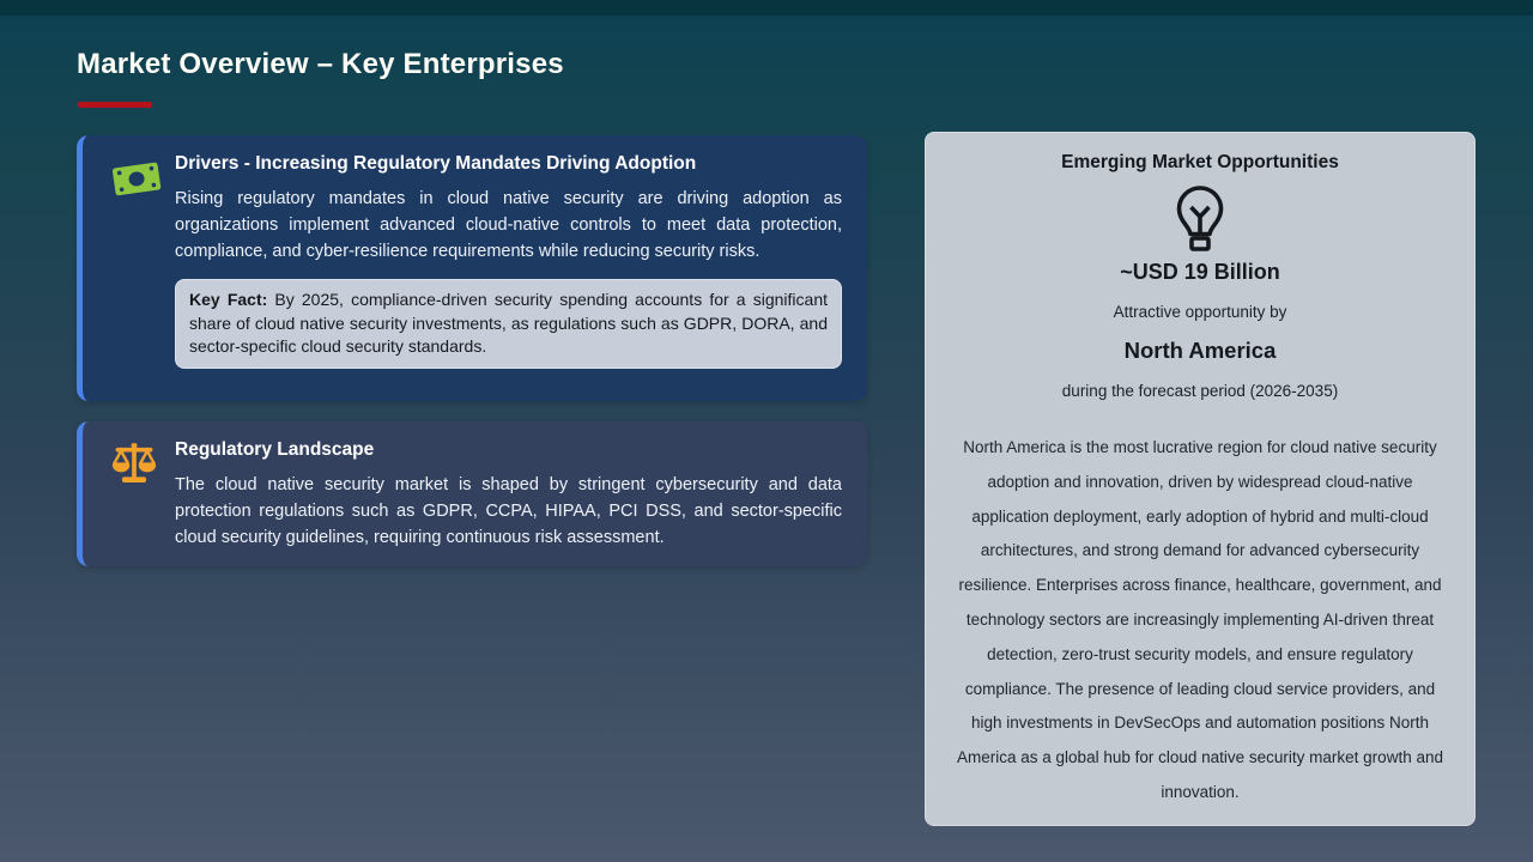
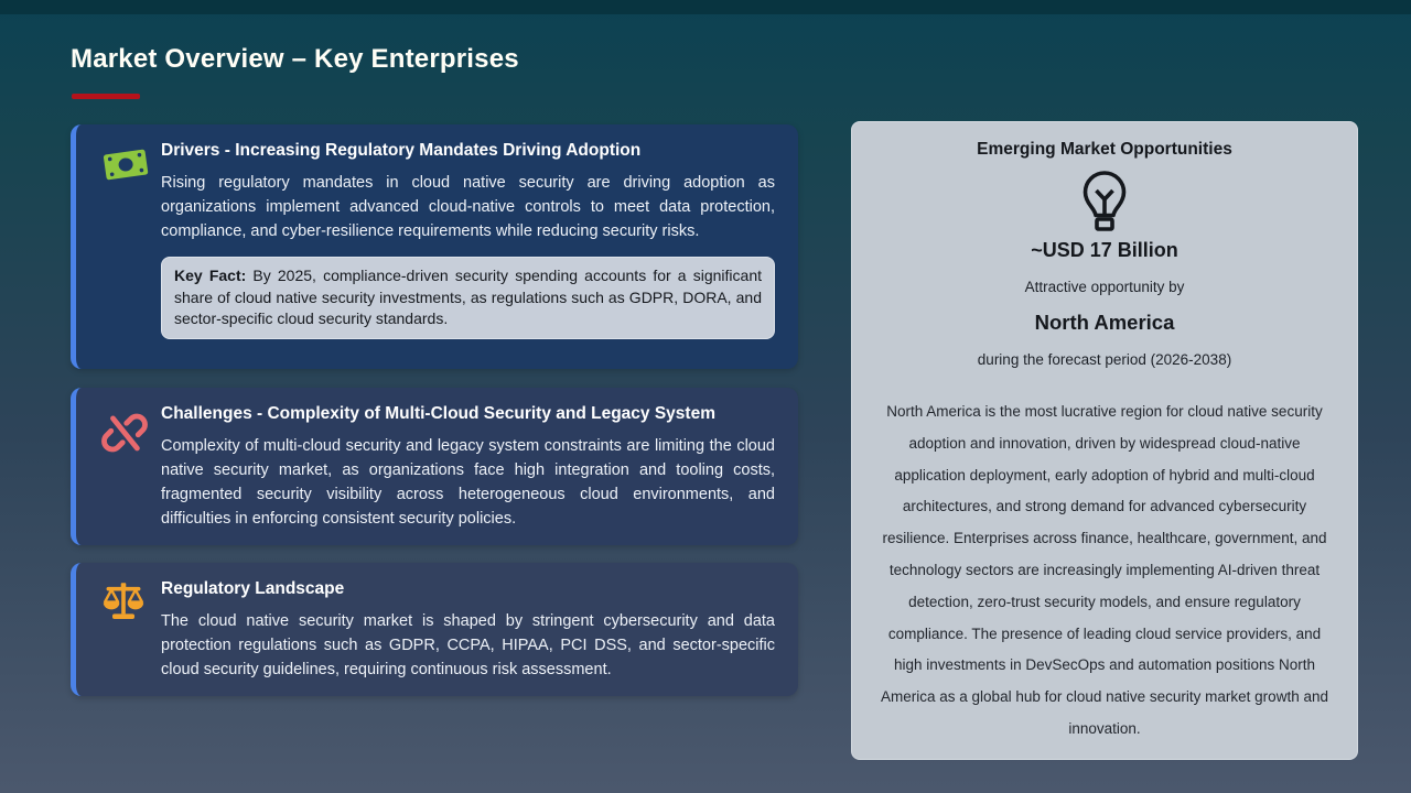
  Market Overview – Key Enterprises
  Drivers - Increasing Regulatory Mandates Driving Adoption
  Rising regulatory mandates in cloud native security are driving adoption as organizations implement advanced cloud-native controls to meet data protection, compliance, and cyber-resilience requirements while reducing security risks.
  Key Fact: By 2025, compliance-driven security spending accounts for a significant share of cloud native security investments, as regulations such as GDPR, DORA, and sector-specific cloud security standards.
+ Challenges - Complexity of Multi-Cloud Security and Legacy System
+ Complexity of multi-cloud security and legacy system constraints are limiting the cloud native security market, as organizations face high integration and tooling costs, fragmented security visibility across heterogeneous cloud environments, and difficulties in enforcing consistent security policies.
  Regulatory Landscape
  The cloud native security market is shaped by stringent cybersecurity and data protection regulations such as GDPR, CCPA, HIPAA, PCI DSS, and sector-specific cloud security guidelines, requiring continuous risk assessment.
  Emerging Market Opportunities
- ~USD 19 Billion
+ ~USD 17 Billion
  Attractive opportunity by
  North America
- during the forecast period (2026-2035)
+ during the forecast period (2026-2038)
  North America is the most lucrative region for cloud native security adoption and innovation, driven by widespread cloud-native application deployment, early adoption of hybrid and multi-cloud architectures, and strong demand for advanced cybersecurity resilience. Enterprises across finance, healthcare, government, and technology sectors are increasingly implementing AI-driven threat detection, zero-trust security models, and ensure regulatory compliance. The presence of leading cloud service providers, and high investments in DevSecOps and automation positions North America as a global hub for cloud native security market growth and innovation.
